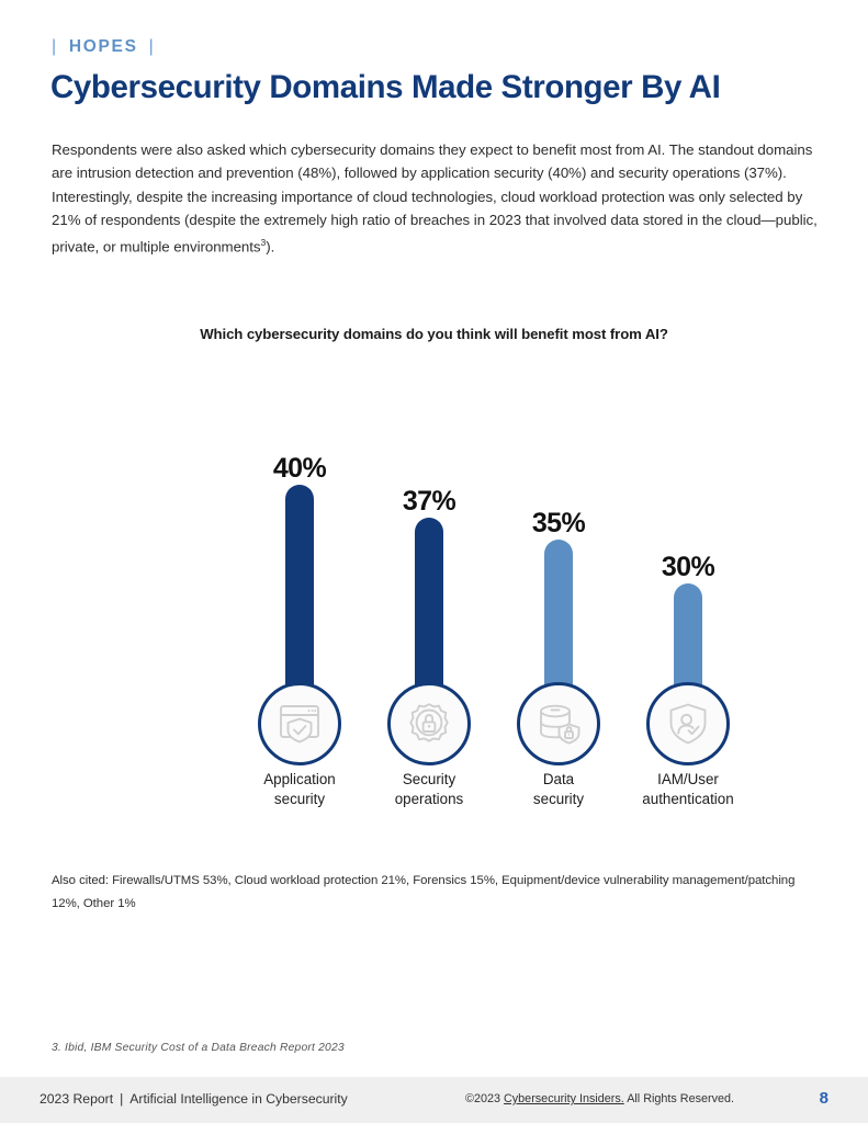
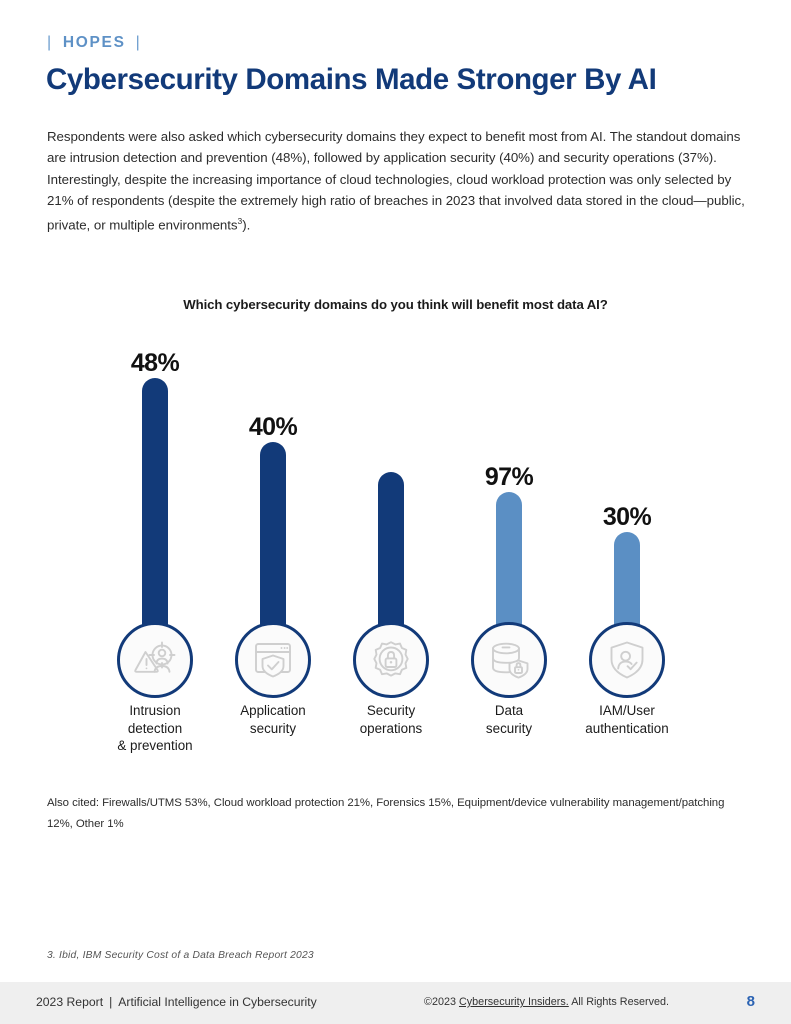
  |
  HOPES
  |
  Cybersecurity Domains Made Stronger By AI
  Respondents were also asked which cybersecurity domains they expect to benefit most from AI. The standout domains are intrusion detection and prevention (48%), followed by application security (40%) and security operations (37%). Interestingly, despite the increasing importance of cloud technologies, cloud workload protection was only selected by 21% of respondents (despite the extremely high ratio of breaches in 2023 that involved data stored in the cloud—public, private, or multiple environments3).
- Which cybersecurity domains do you think will benefit most from AI?
+ Which cybersecurity domains do you think will benefit most data AI?
+ 48%
+ Intrusion
+ detection
+ & prevention
  40%
  Application
  security
- 37%
  Security
  operations
- 35%
+ 97%
  Data
  security
  30%
  IAM/User
  authentication
  Also cited: Firewalls/UTMS 53%, Cloud workload protection 21%, Forensics 15%, Equipment/device vulnerability management/patching 12%, Other 1%
  3. Ibid, IBM Security Cost of a Data Breach Report 2023
  2023 Report | Artificial Intelligence in Cybersecurity
  ©2023 Cybersecurity Insiders. All Rights Reserved.
  8
